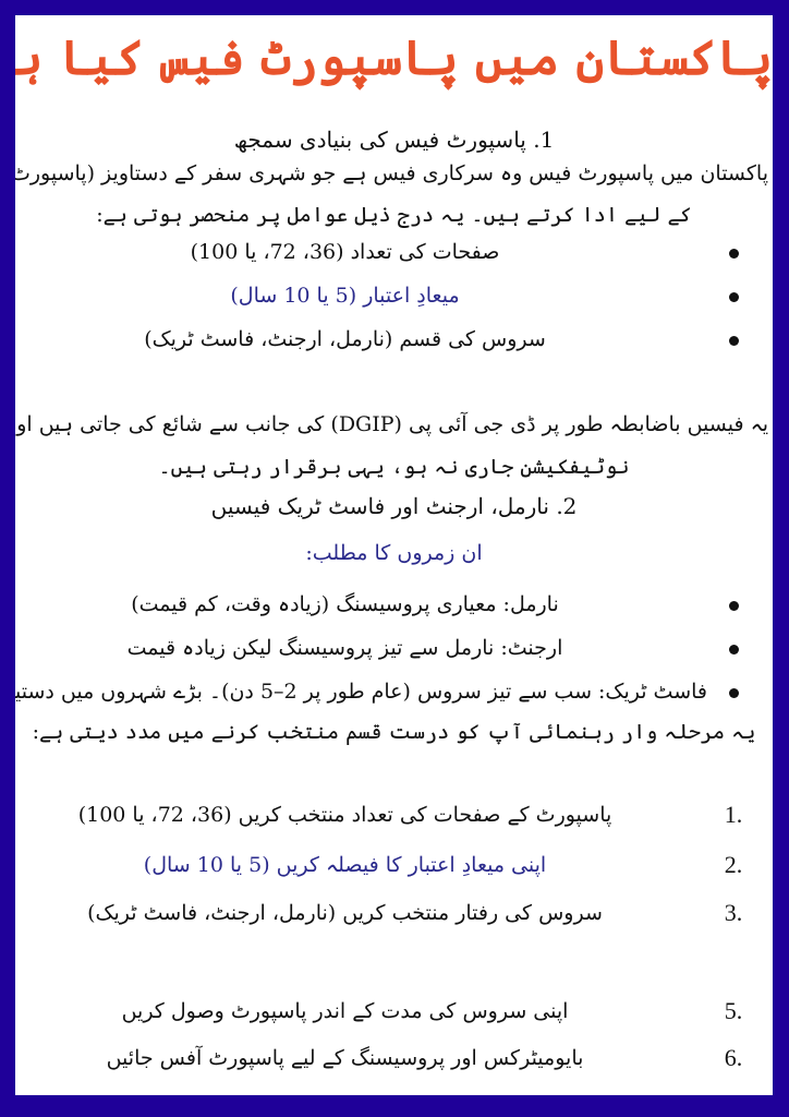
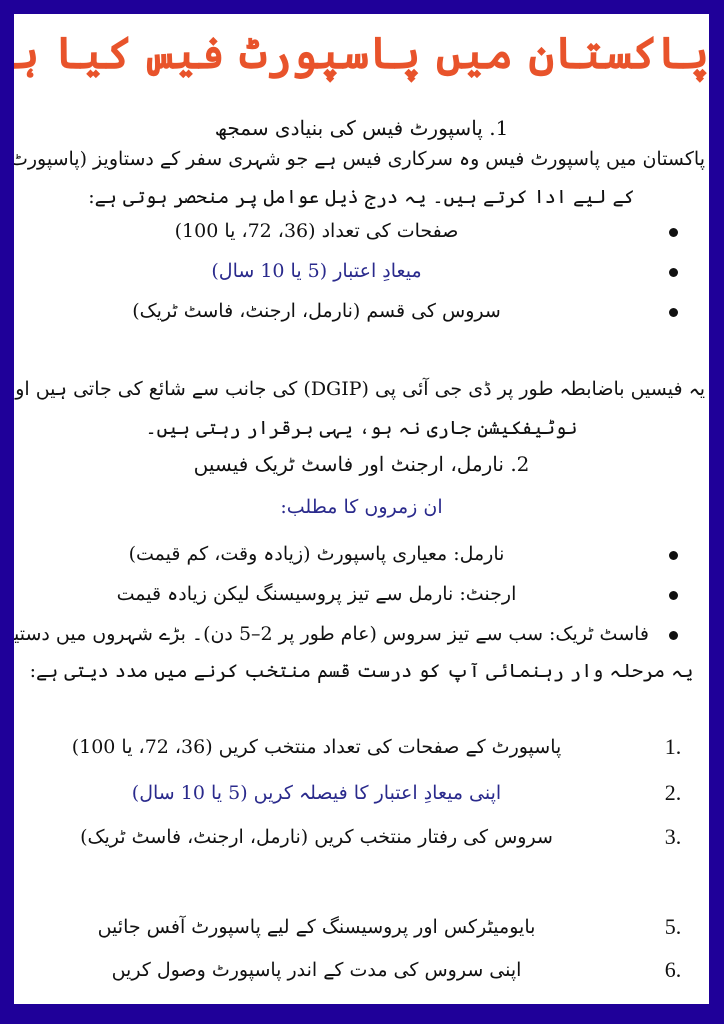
  پاکستان میں پاسپورٹ فیس کیا ہ
  1. پاسپورٹ فیس کی بنیادی سمجھ
  پاکستان میں پاسپورٹ فیس وہ سرکاری فیس ہے جو شہری سفر کے دستاویز (پاسپورٹ
  کے لیے ادا کرتے ہیں۔ یہ درج ذیل عوامل پر منحصر ہوتی ہے:
  صفحات کی تعداد (36، 72، یا 100)
  میعادِ اعتبار (5 یا 10 سال)
  سروس کی قسم (نارمل، ارجنٹ، فاسٹ ٹریک)
  یہ فیسیں باضابطہ طور پر ڈی جی آئی پی (DGIP) کی جانب سے شائع کی جاتی ہیں او
  نوٹیفکیشن جاری نہ ہو، یہی برقرار رہتی ہیں۔
  2. نارمل، ارجنٹ اور فاسٹ ٹریک فیسیں
  ان زمروں کا مطلب:
- نارمل: معیاری پروسیسنگ (زیادہ وقت، کم قیمت)
+ نارمل: معیاری پاسپورٹ (زیادہ وقت، کم قیمت)
  ارجنٹ: نارمل سے تیز پروسیسنگ لیکن زیادہ قیمت
  فاسٹ ٹریک: سب سے تیز سروس (عام طور پر 2–5 دن)۔ بڑے شہروں میں دستی
  یہ مرحلہ وار رہنمائی آپ کو درست قسم منتخب کرنے میں مدد دیتی ہے:
  1.
  پاسپورٹ کے صفحات کی تعداد منتخب کریں (36، 72، یا 100)
  2.
  اپنی میعادِ اعتبار کا فیصلہ کریں (5 یا 10 سال)
  3.
  سروس کی رفتار منتخب کریں (نارمل، ارجنٹ، فاسٹ ٹریک)
  5.
- اپنی سروس کی مدت کے اندر پاسپورٹ وصول کریں
+ بایومیٹرکس اور پروسیسنگ کے لیے پاسپورٹ آفس جائیں
  6.
- بایومیٹرکس اور پروسیسنگ کے لیے پاسپورٹ آفس جائیں
+ اپنی سروس کی مدت کے اندر پاسپورٹ وصول کریں
